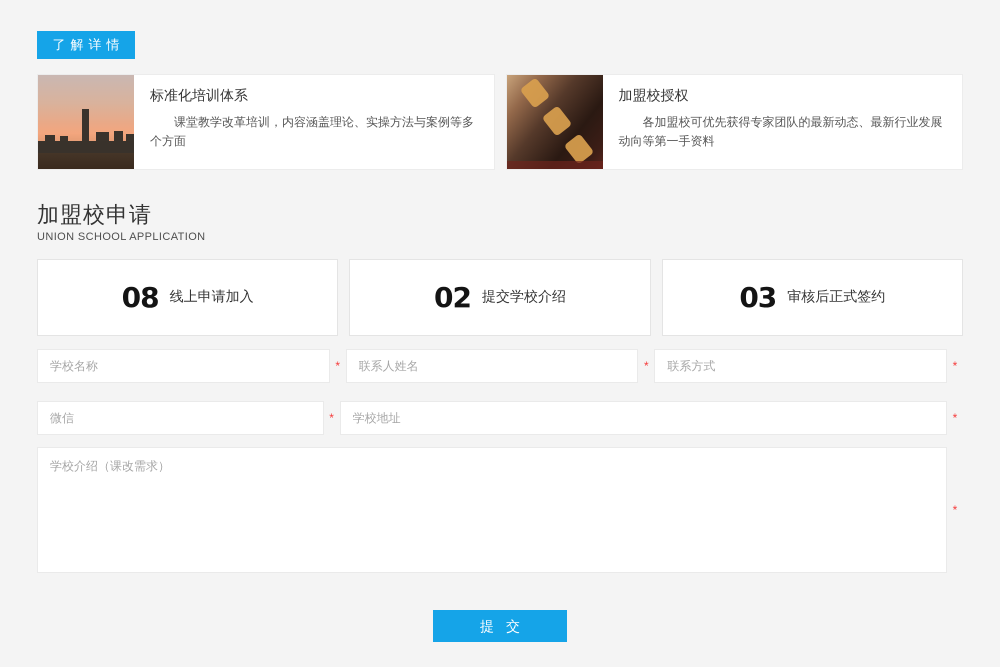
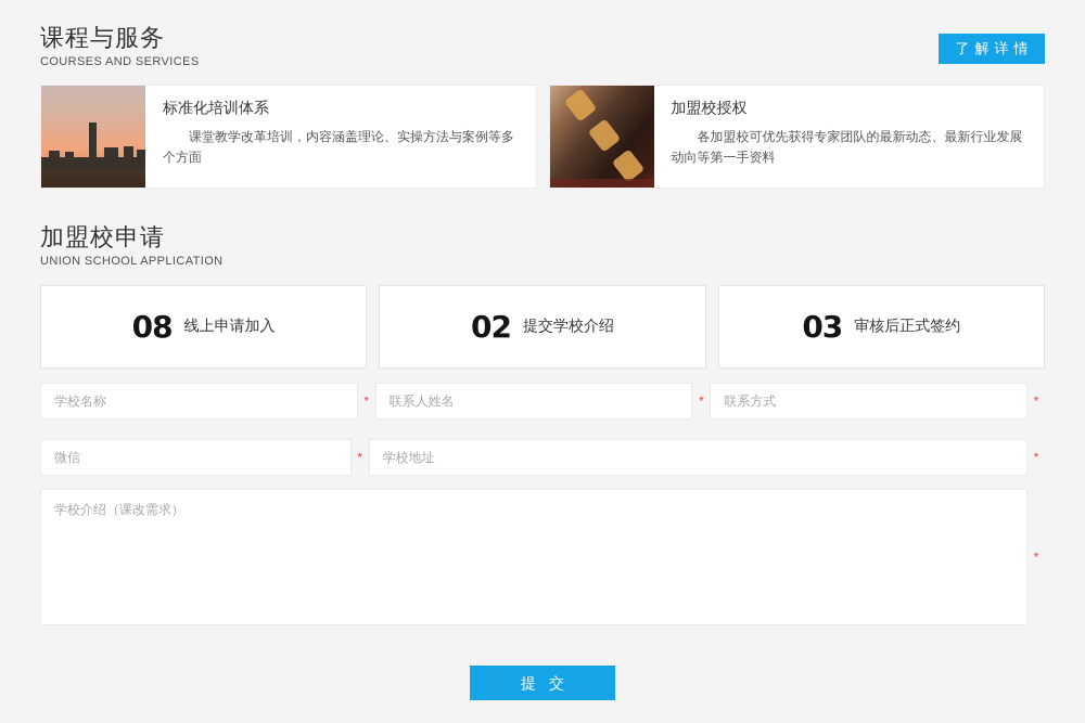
+ 课程与服务
+ COURSES AND SERVICES
  了解详情
  标准化培训体系
  课堂教学改革培训，内容涵盖理论、实操方法与案例等多个方面
  加盟校授权
  各加盟校可优先获得专家团队的最新动态、最新行业发展动向等第一手资料
  加盟校申请
  UNION SCHOOL APPLICATION
  08
  线上申请加入
  02
  提交学校介绍
  03
  审核后正式签约
  学校名称
  *
  联系人姓名
  *
  联系方式
  *
  微信
  *
  学校地址
  *
  学校介绍（课改需求）
  *
  提交
